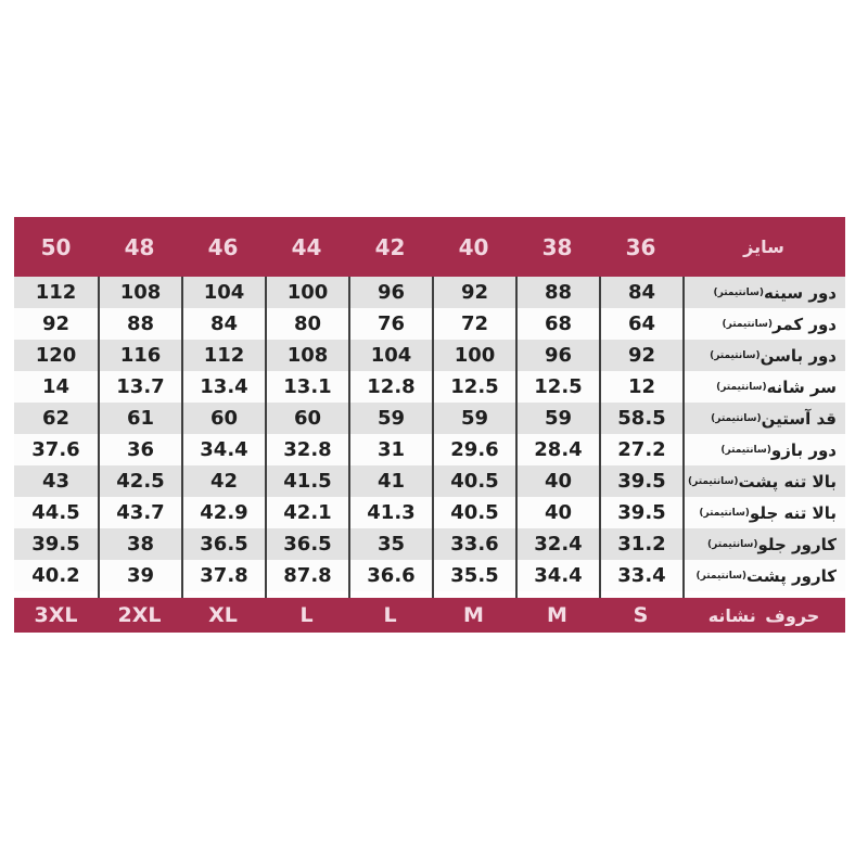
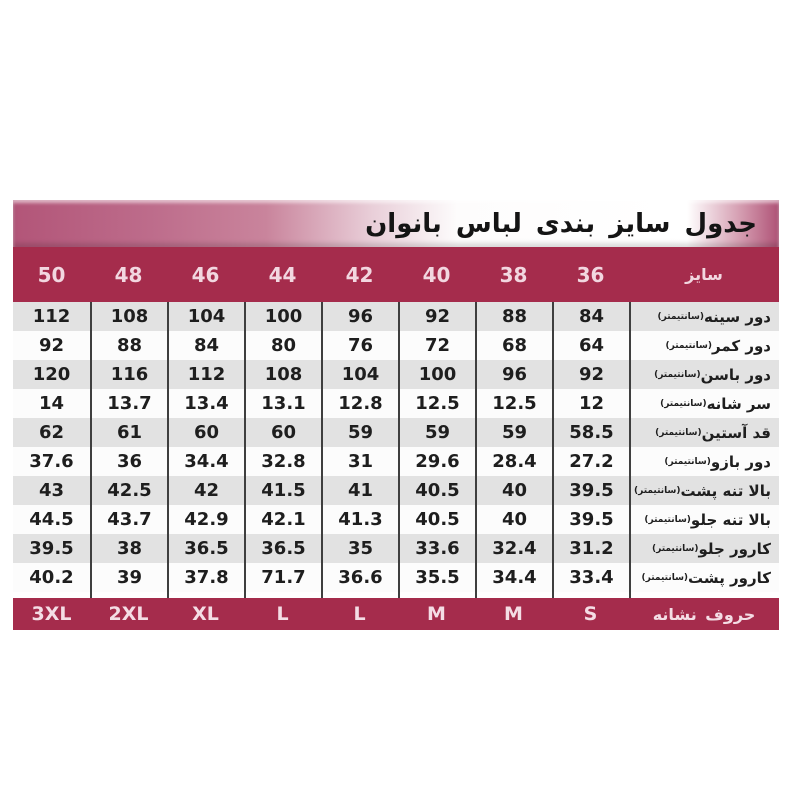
+ جدول سایز بندی لباس بانوان
  سایز
  36
  38
  40
  42
  44
  46
  48
  50
  دور سینه
  (سانتیمتر)
  84
  88
  92
  96
  100
  104
  108
  112
  دور کمر
  (سانتیمتر)
  64
  68
  72
  76
  80
  84
  88
  92
  دور باسن
  (سانتیمتر)
  92
  96
  100
  104
  108
  112
  116
  120
  سر شانه
  (سانتیمتر)
  12
  12.5
  12.5
  12.8
  13.1
  13.4
  13.7
  14
  قد آستین
  (سانتیمتر)
  58.5
  59
  59
  59
  60
  60
  61
  62
  دور بازو
  (سانتیمتر)
  27.2
  28.4
  29.6
  31
  32.8
  34.4
  36
  37.6
  بالا تنه پشت
  (سانتیمتر)
  39.5
  40
  40.5
  41
  41.5
  42
  42.5
  43
  بالا تنه جلو
  (سانتیمتر)
  39.5
  40
  40.5
  41.3
  42.1
  42.9
  43.7
  44.5
  کارور جلو
  (سانتیمتر)
  31.2
  32.4
  33.6
  35
  36.5
  36.5
  38
  39.5
  کارور پشت
  (سانتیمتر)
  33.4
  34.4
  35.5
  36.6
- 87.8
+ 71.7
  37.8
  39
  40.2
  حروف نشانه
  S
  M
  M
  L
  L
  XL
  2XL
  3XL
